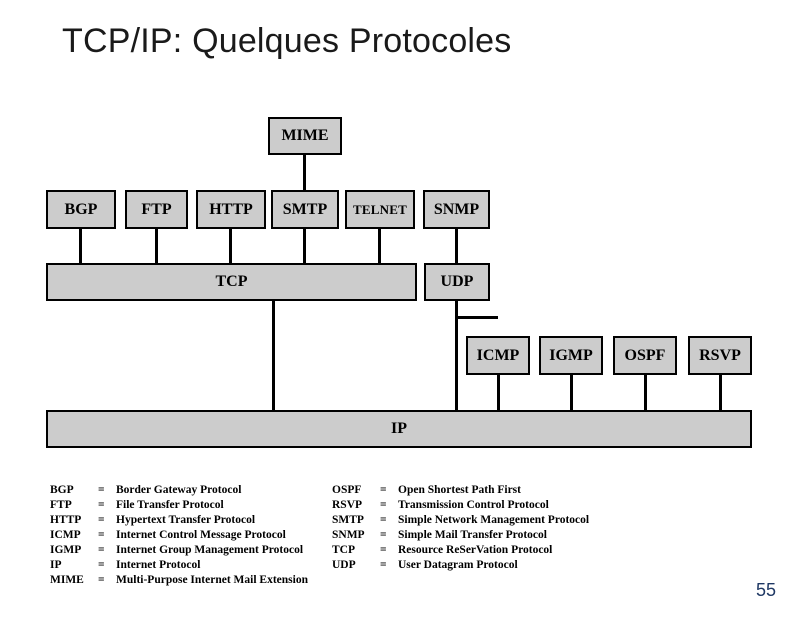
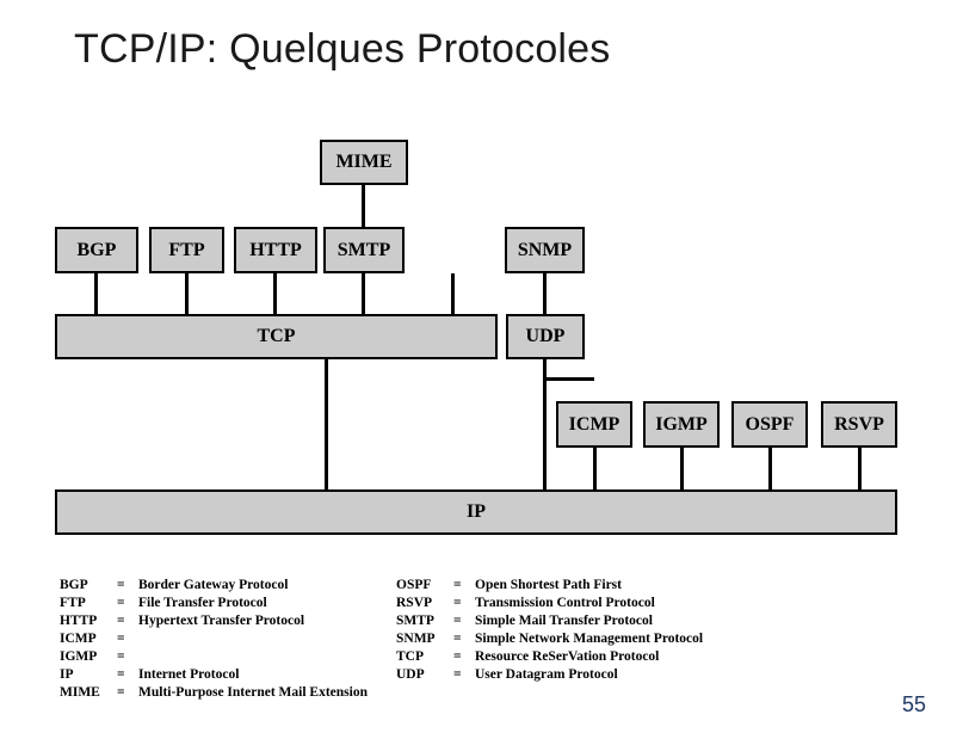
  TCP/IP: Quelques Protocoles
  MIME
  BGP
  FTP
  HTTP
  SMTP
- TELNET
  SNMP
  TCP
  UDP
  ICMP
  IGMP
  OSPF
  RSVP
  IP
  BGP
  =
  Border Gateway Protocol
  FTP
  =
  File Transfer Protocol
  HTTP
  =
  Hypertext Transfer Protocol
  ICMP
  =
- Internet Control Message Protocol
  IGMP
  =
- Internet Group Management Protocol
  IP
  =
  Internet Protocol
  MIME
  =
  Multi-Purpose Internet Mail Extension
  OSPF
  =
  Open Shortest Path First
  RSVP
  =
  Transmission Control Protocol
  SMTP
  =
- Simple Network Management Protocol
+ Simple Mail Transfer Protocol
  SNMP
  =
- Simple Mail Transfer Protocol
+ Simple Network Management Protocol
  TCP
  =
  Resource ReSerVation Protocol
  UDP
  =
  User Datagram Protocol
  55
